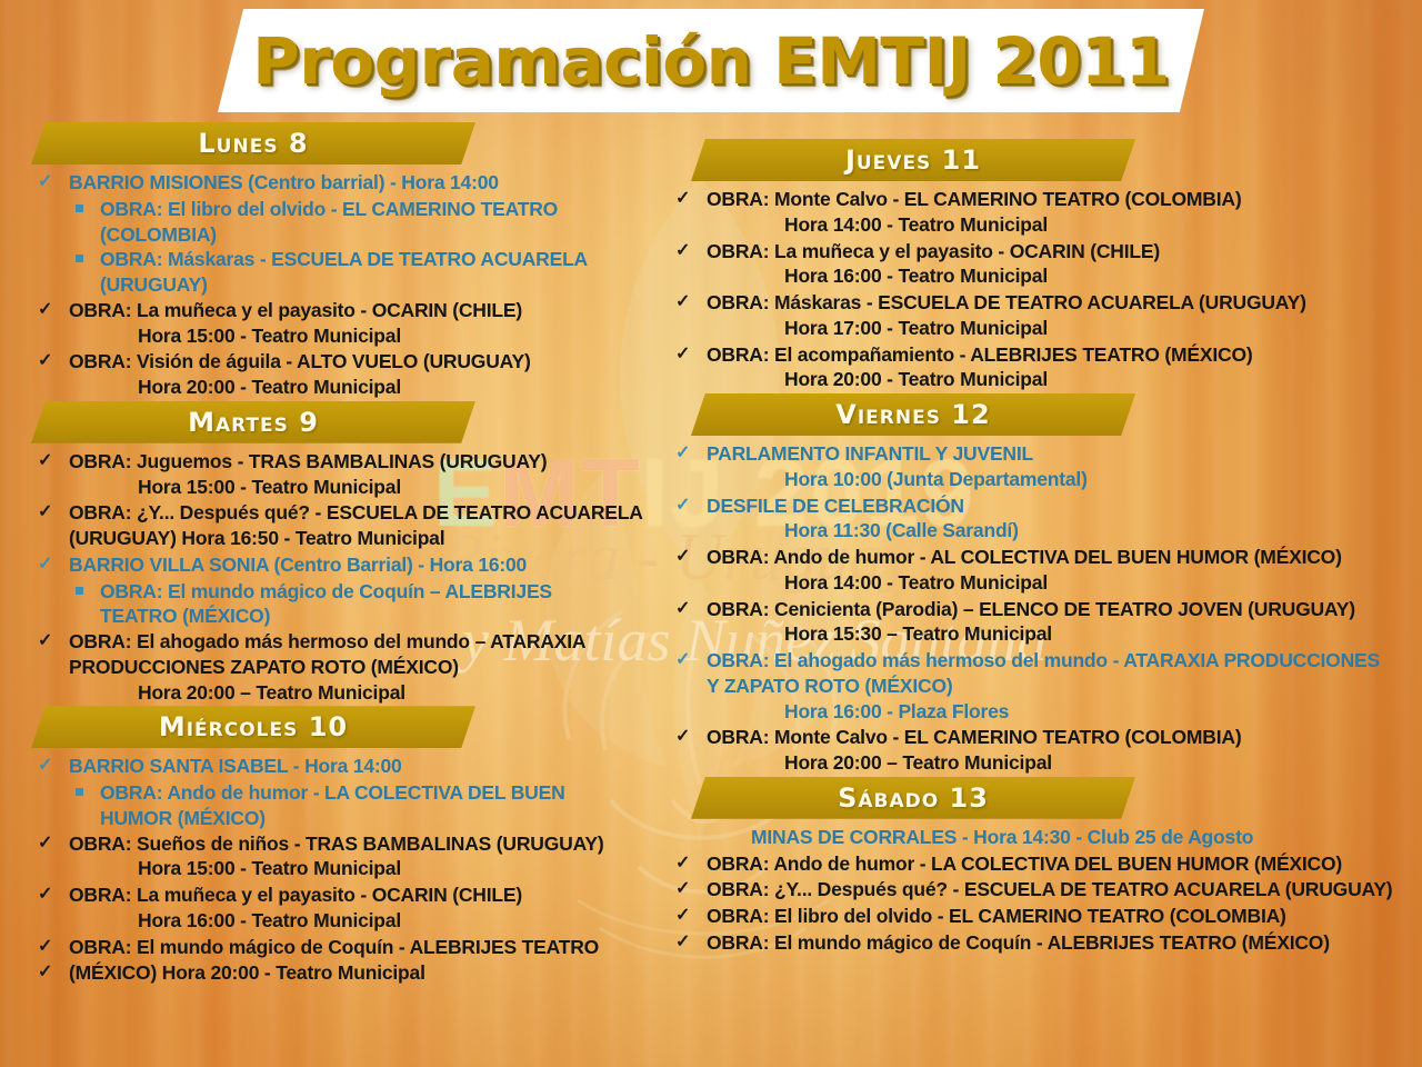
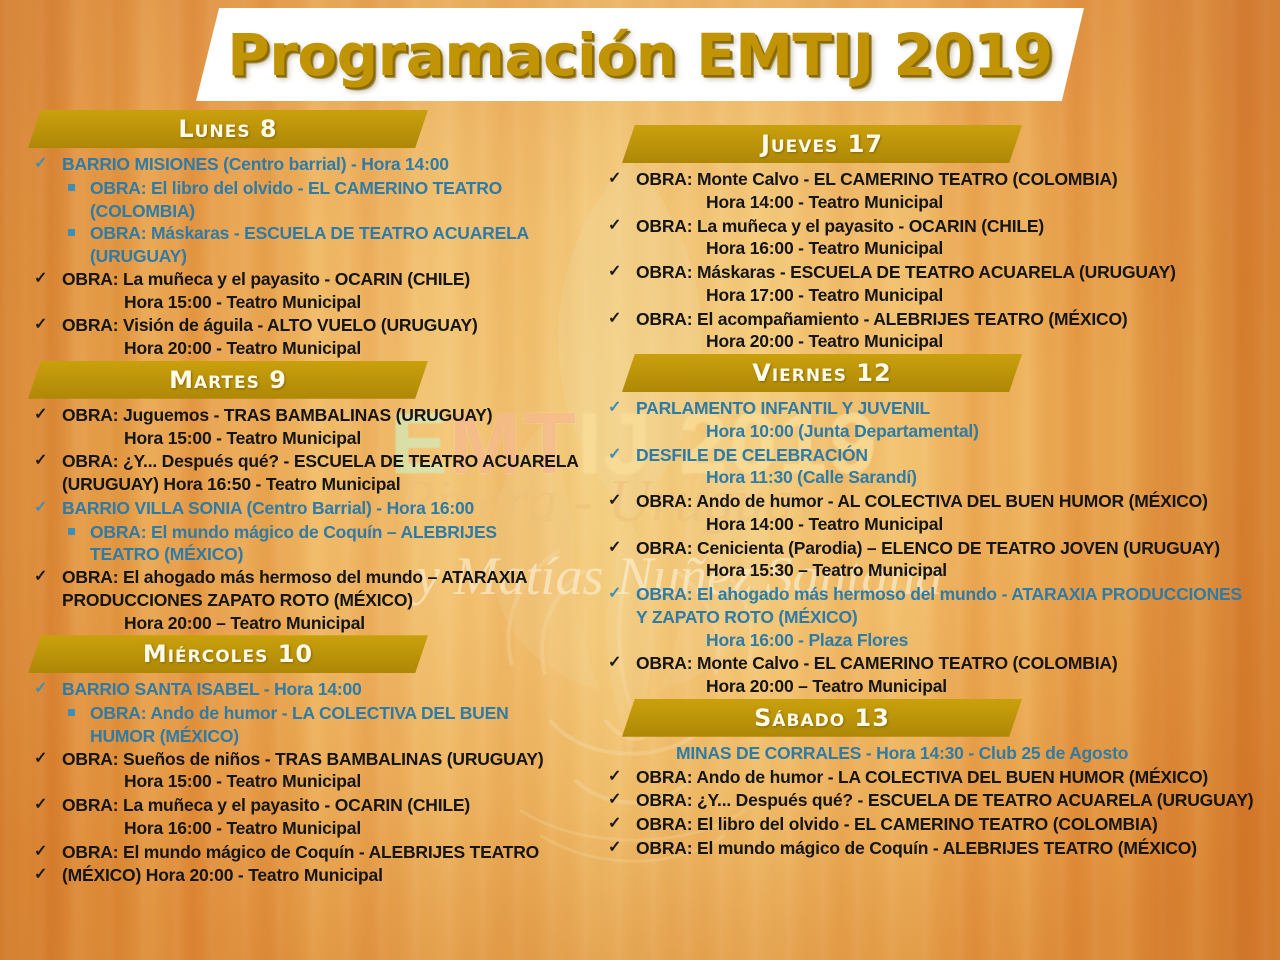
  EMTIJ 2019
  Rivera - Uruguay
  y Matías Nuñez Santana
- Programación EMTIJ 2011
+ Programación EMTIJ 2019
  Lunes 8
  ✓
  BARRIO MISIONES (Centro barrial) - Hora 14:00
  OBRA: El libro del olvido - EL CAMERINO TEATRO
  (COLOMBIA)
  OBRA: Máskaras - ESCUELA DE TEATRO ACUARELA
  (URUGUAY)
  ✓
  OBRA: La muñeca y el payasito - OCARIN (CHILE)
  Hora 15:00 - Teatro Municipal
  ✓
  OBRA: Visión de águila - ALTO VUELO (URUGUAY)
  Hora 20:00 - Teatro Municipal
  Martes 9
  ✓
  OBRA: Juguemos - TRAS BAMBALINAS (URUGUAY)
  Hora 15:00 - Teatro Municipal
  ✓
  OBRA: ¿Y... Después qué? - ESCUELA DE TEATRO ACUARELA
  (URUGUAY) Hora 16:50 - Teatro Municipal
  ✓
  BARRIO VILLA SONIA (Centro Barrial) - Hora 16:00
  OBRA: El mundo mágico de Coquín – ALEBRIJES
  TEATRO (MÉXICO)
  ✓
  OBRA: El ahogado más hermoso del mundo – ATARAXIA
  PRODUCCIONES ZAPATO ROTO (MÉXICO)
  Hora 20:00 – Teatro Municipal
  Miércoles 10
  ✓
  BARRIO SANTA ISABEL - Hora 14:00
  OBRA: Ando de humor - LA COLECTIVA DEL BUEN
  HUMOR (MÉXICO)
  ✓
  OBRA: Sueños de niños - TRAS BAMBALINAS (URUGUAY)
  Hora 15:00 - Teatro Municipal
  ✓
  OBRA: La muñeca y el payasito - OCARIN (CHILE)
  Hora 16:00 - Teatro Municipal
  ✓
  OBRA: El mundo mágico de Coquín - ALEBRIJES TEATRO
  ✓
  (MÉXICO) Hora 20:00 - Teatro Municipal
- Jueves 11
+ Jueves 17
  ✓
  OBRA: Monte Calvo - EL CAMERINO TEATRO (COLOMBIA)
  Hora 14:00 - Teatro Municipal
  ✓
  OBRA: La muñeca y el payasito - OCARIN (CHILE)
  Hora 16:00 - Teatro Municipal
  ✓
  OBRA: Máskaras - ESCUELA DE TEATRO ACUARELA (URUGUAY)
  Hora 17:00 - Teatro Municipal
  ✓
  OBRA: El acompañamiento - ALEBRIJES TEATRO (MÉXICO)
  Hora 20:00 - Teatro Municipal
  Viernes 12
  ✓
  PARLAMENTO INFANTIL Y JUVENIL
  Hora 10:00 (Junta Departamental)
  ✓
  DESFILE DE CELEBRACIÓN
  Hora 11:30 (Calle Sarandí)
  ✓
  OBRA: Ando de humor - AL COLECTIVA DEL BUEN HUMOR (MÉXICO)
  Hora 14:00 - Teatro Municipal
  ✓
  OBRA: Cenicienta (Parodia) – ELENCO DE TEATRO JOVEN (URUGUAY)
  Hora 15:30 – Teatro Municipal
  ✓
  OBRA: El ahogado más hermoso del mundo - ATARAXIA PRODUCCIONES
  Y ZAPATO ROTO (MÉXICO)
  Hora 16:00 - Plaza Flores
  ✓
  OBRA: Monte Calvo - EL CAMERINO TEATRO (COLOMBIA)
  Hora 20:00 – Teatro Municipal
  Sábado 13
  MINAS DE CORRALES - Hora 14:30 - Club 25 de Agosto
  ✓
  OBRA: Ando de humor - LA COLECTIVA DEL BUEN HUMOR (MÉXICO)
  ✓
  OBRA: ¿Y... Después qué? - ESCUELA DE TEATRO ACUARELA (URUGUAY)
  ✓
  OBRA: El libro del olvido - EL CAMERINO TEATRO (COLOMBIA)
  ✓
  OBRA: El mundo mágico de Coquín - ALEBRIJES TEATRO (MÉXICO)
